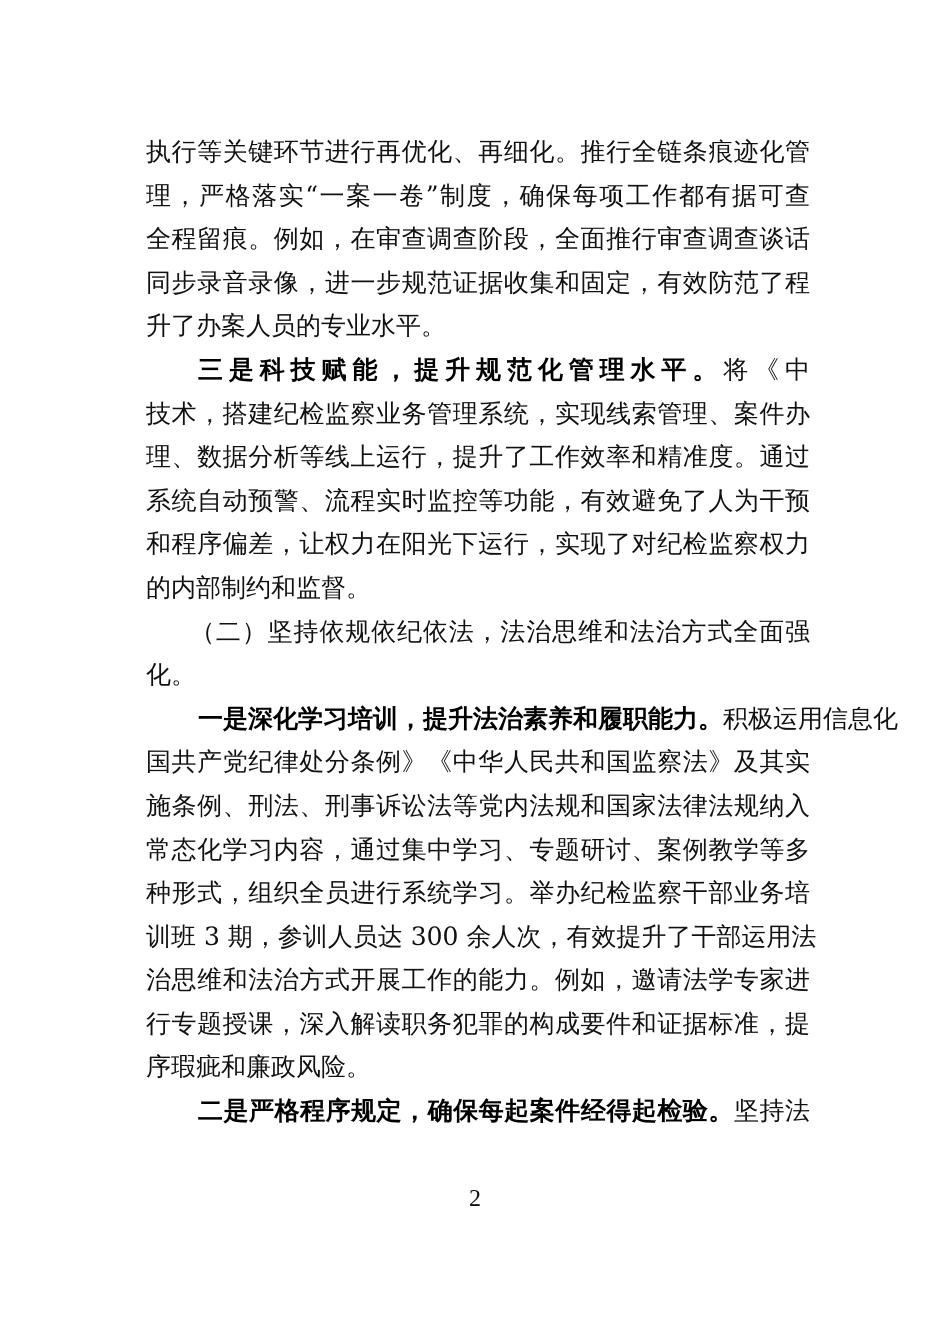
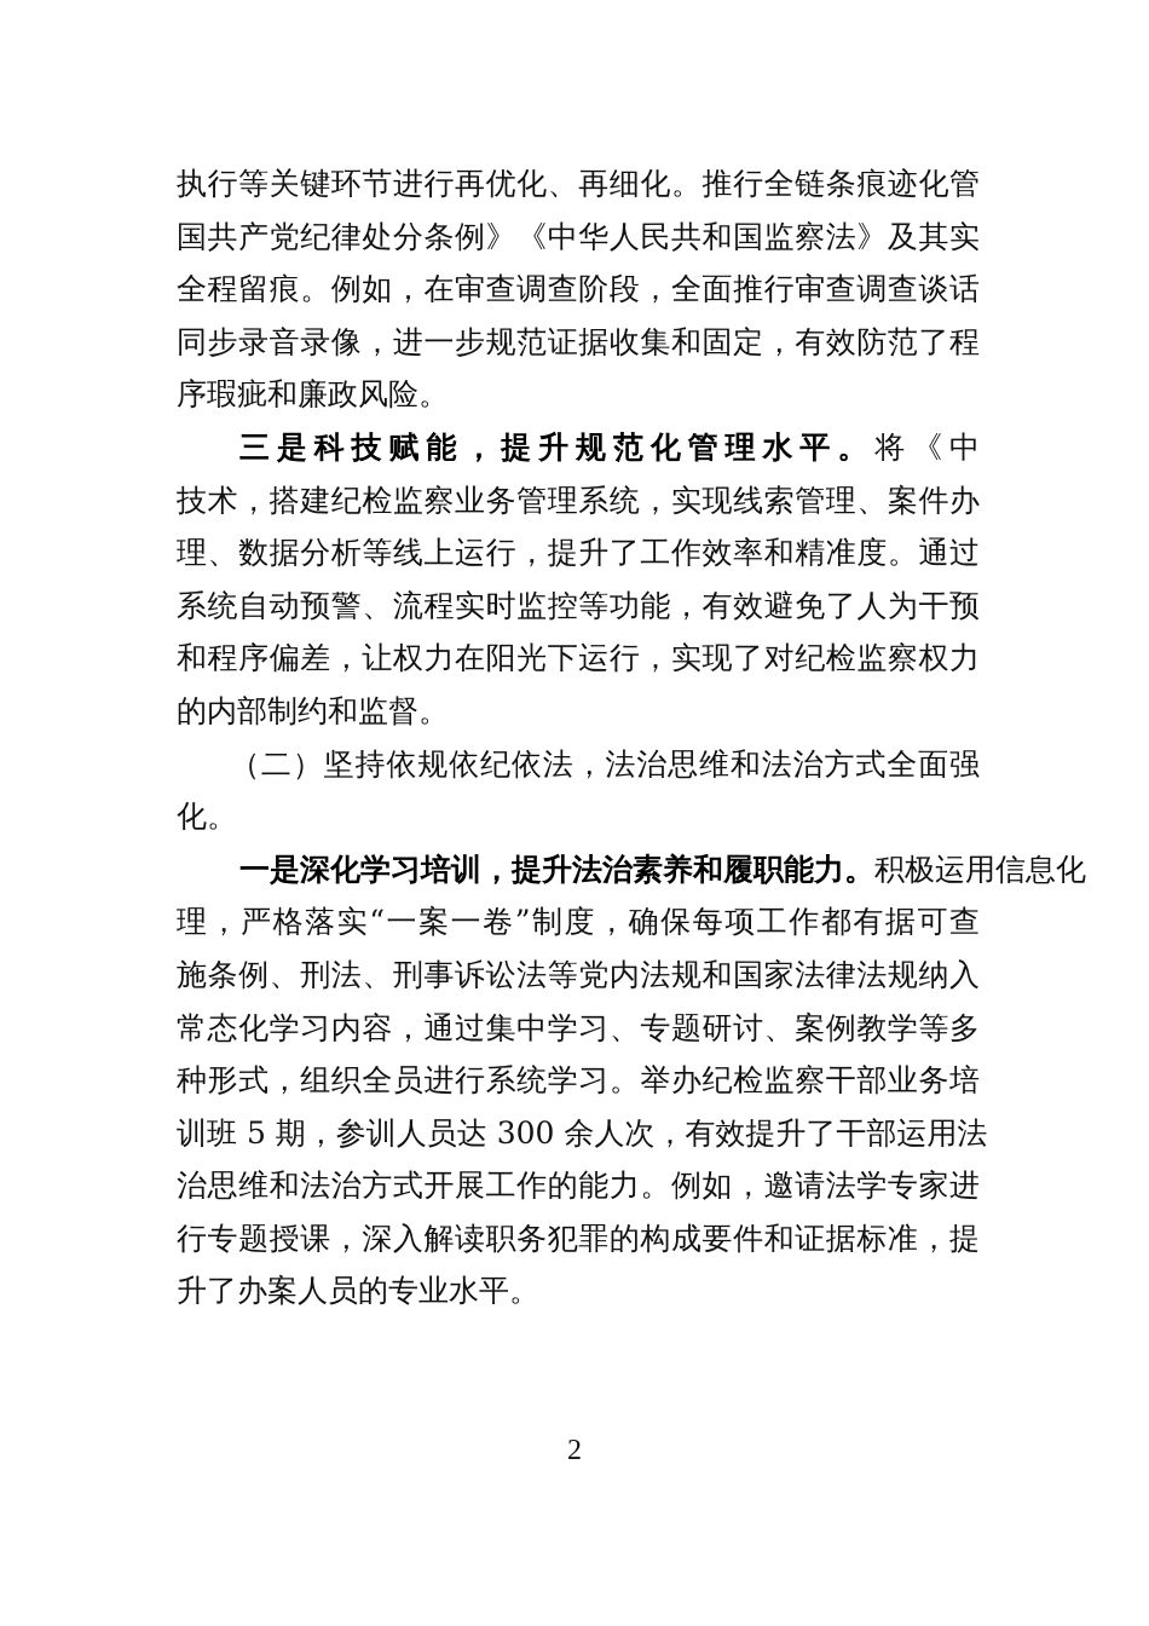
  执行等关键环节进行再优化、再细化。推行全链条痕迹化管
- 理，严格落实“一案一卷”制度，确保每项工作都有据可查
+ 国共产党纪律处分条例》《中华人民共和国监察法》及其实
  全程留痕。例如，在审查调查阶段，全面推行审查调查谈话
  同步录音录像，进一步规范证据收集和固定，有效防范了程
- 升了办案人员的专业水平。
+ 序瑕疵和廉政风险。
  三是科技赋能，提升规范化管理水平。将《中
  技术，搭建纪检监察业务管理系统，实现线索管理、案件办
  理、数据分析等线上运行，提升了工作效率和精准度。通过
  系统自动预警、流程实时监控等功能，有效避免了人为干预
  和程序偏差，让权力在阳光下运行，实现了对纪检监察权力
  的内部制约和监督。
  （二）坚持依规依纪依法，法治思维和法治方式全面强
  化。
  一是深化学习培训，提升法治素养和履职能力。积极运用信息化
- 国共产党纪律处分条例》《中华人民共和国监察法》及其实
+ 理，严格落实“一案一卷”制度，确保每项工作都有据可查
  施条例、刑法、刑事诉讼法等党内法规和国家法律法规纳入
  常态化学习内容，通过集中学习、专题研讨、案例教学等多
  种形式，组织全员进行系统学习。举办纪检监察干部业务培
- 训班 3 期，参训人员达 300 余人次，有效提升了干部运用法
+ 训班 5 期，参训人员达 300 余人次，有效提升了干部运用法
  治思维和法治方式开展工作的能力。例如，邀请法学专家进
  行专题授课，深入解读职务犯罪的构成要件和证据标准，提
- 序瑕疵和廉政风险。
+ 升了办案人员的专业水平。
- 二是严格程序规定，确保每起案件经得起检验。坚持法
  2
